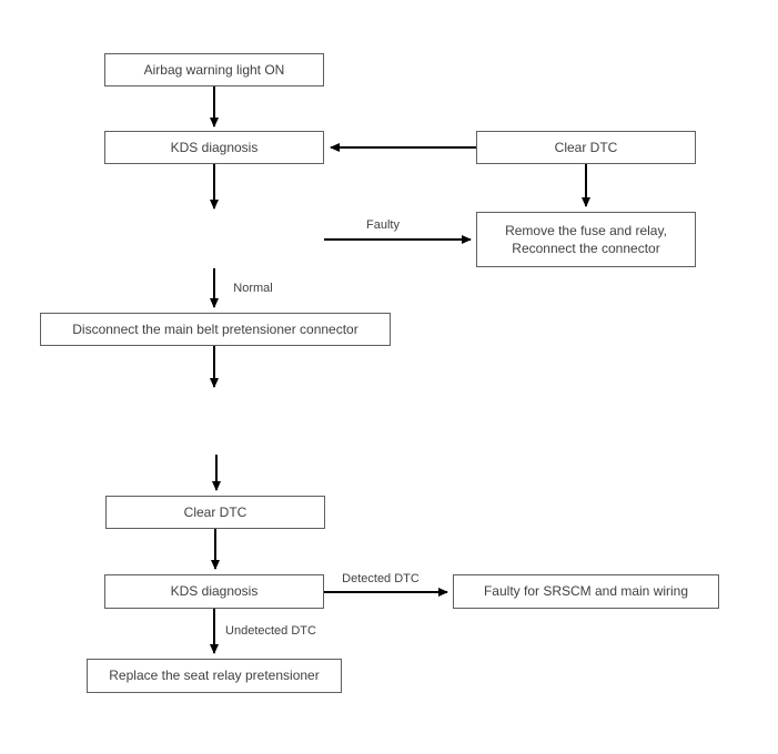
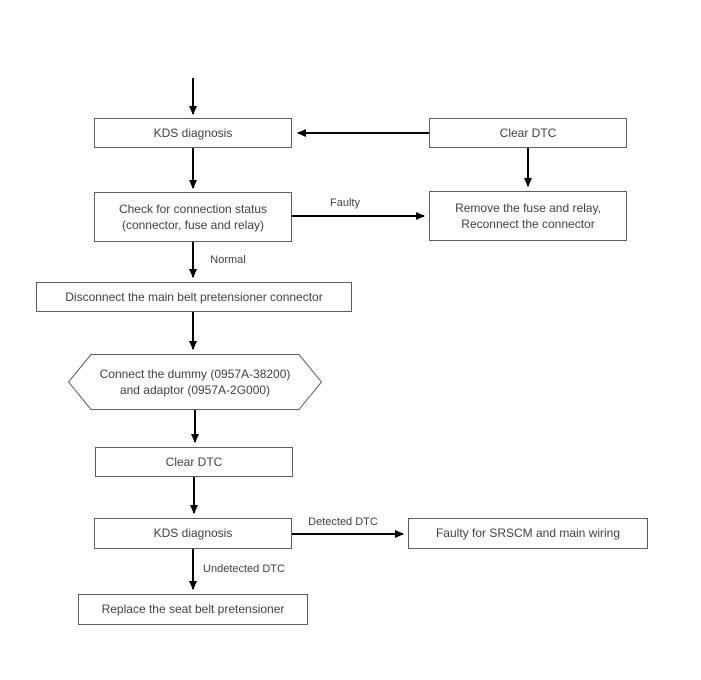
- Airbag warning light ON
  KDS diagnosis
  Clear DTC
+ Check for connection status
+ (connector, fuse and relay)
  Remove the fuse and relay,
  Reconnect the connector
  Disconnect the main belt pretensioner connector
+ Connect the dummy (0957A-38200)
+ and adaptor (0957A-2G000)
  Clear DTC
  KDS diagnosis
  Faulty for SRSCM and main wiring
- Replace the seat relay pretensioner
+ Replace the seat belt pretensioner
  Faulty
  Normal
  Detected DTC
  Undetected DTC
